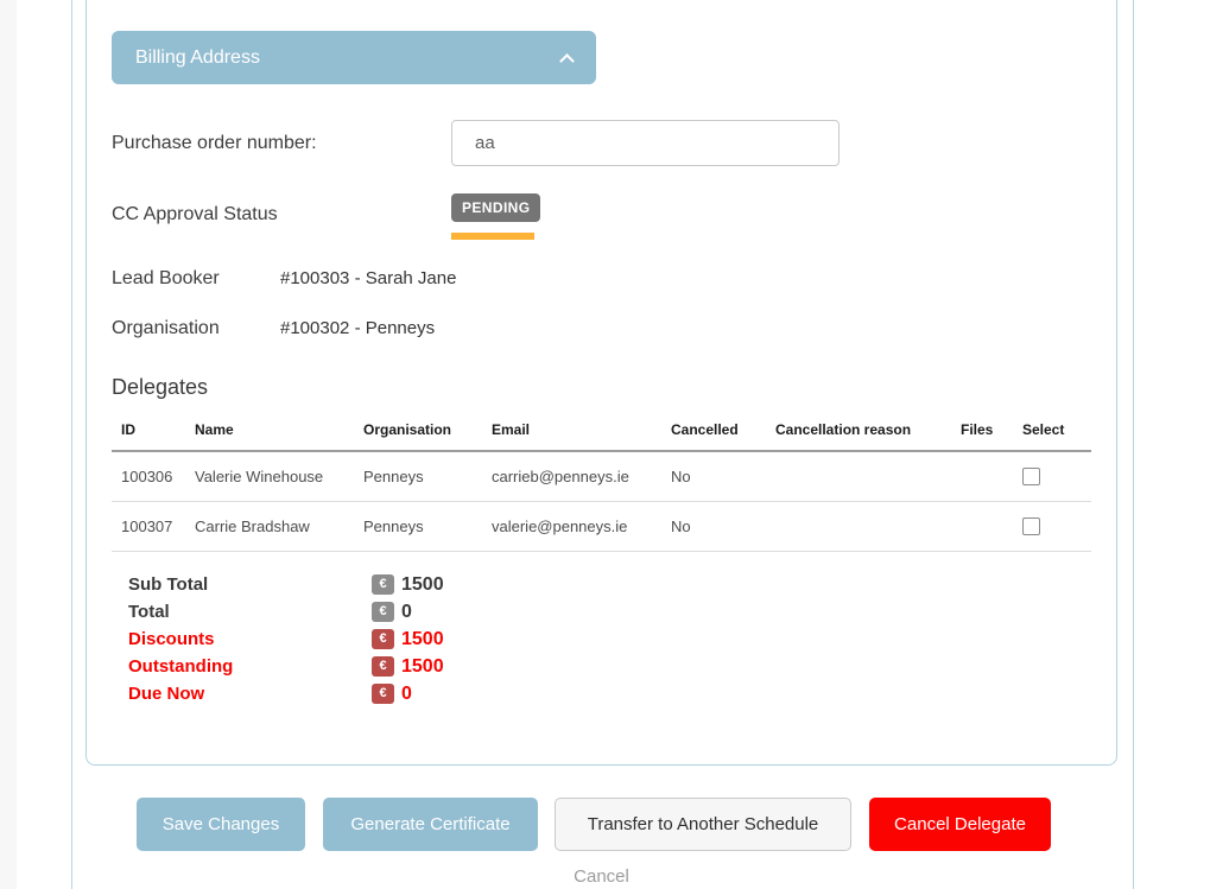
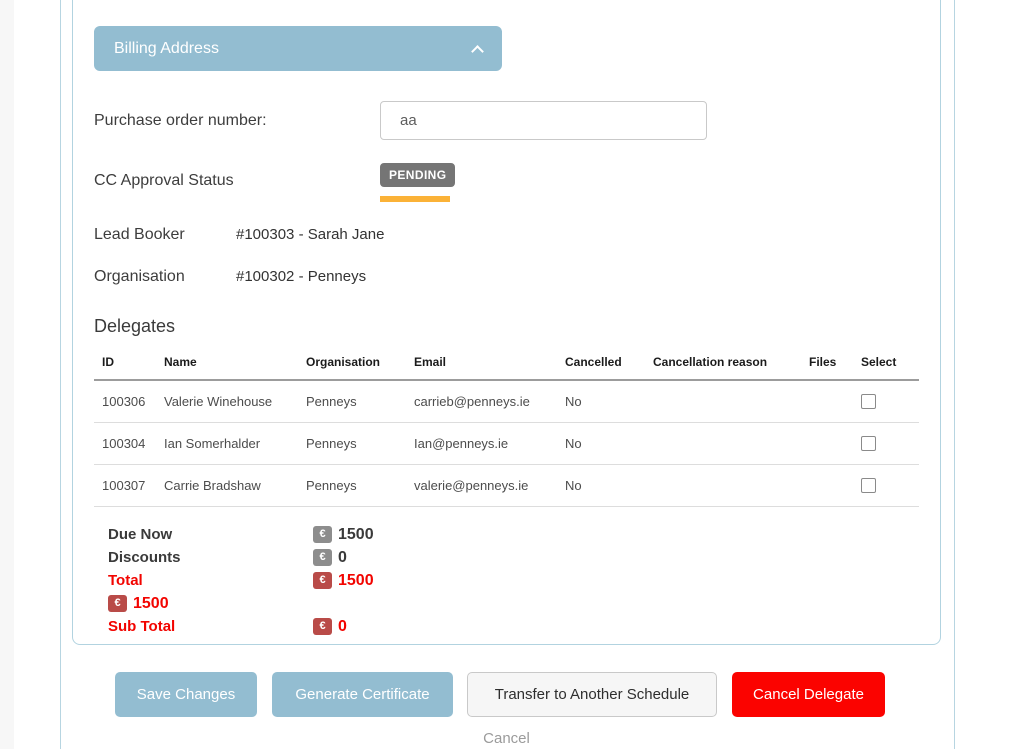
  Billing Address
  Purchase order number:
  aa
  CC Approval Status
  PENDING
  Lead Booker
  #100303 - Sarah Jane
  Organisation
  #100302 - Penneys
  Delegates
  ID	Name	Organisation	Email	Cancelled	Cancellation reason	Files	Select
  100306	Valerie Winehouse	Penneys	carrieb@penneys.ie	No
+ 100304	Ian Somerhalder	Penneys	Ian@penneys.ie	No
  100307	Carrie Bradshaw	Penneys	valerie@penneys.ie	No
- Sub Total
+ Due Now
  €
  1500
- Total
+ Discounts
  €
  0
- Discounts
+ Total
  €
  1500
- Outstanding
  €
  1500
- Due Now
+ Sub Total
  €
  0
  Save Changes
  Generate Certificate
  Transfer to Another Schedule
  Cancel Delegate
  Cancel
